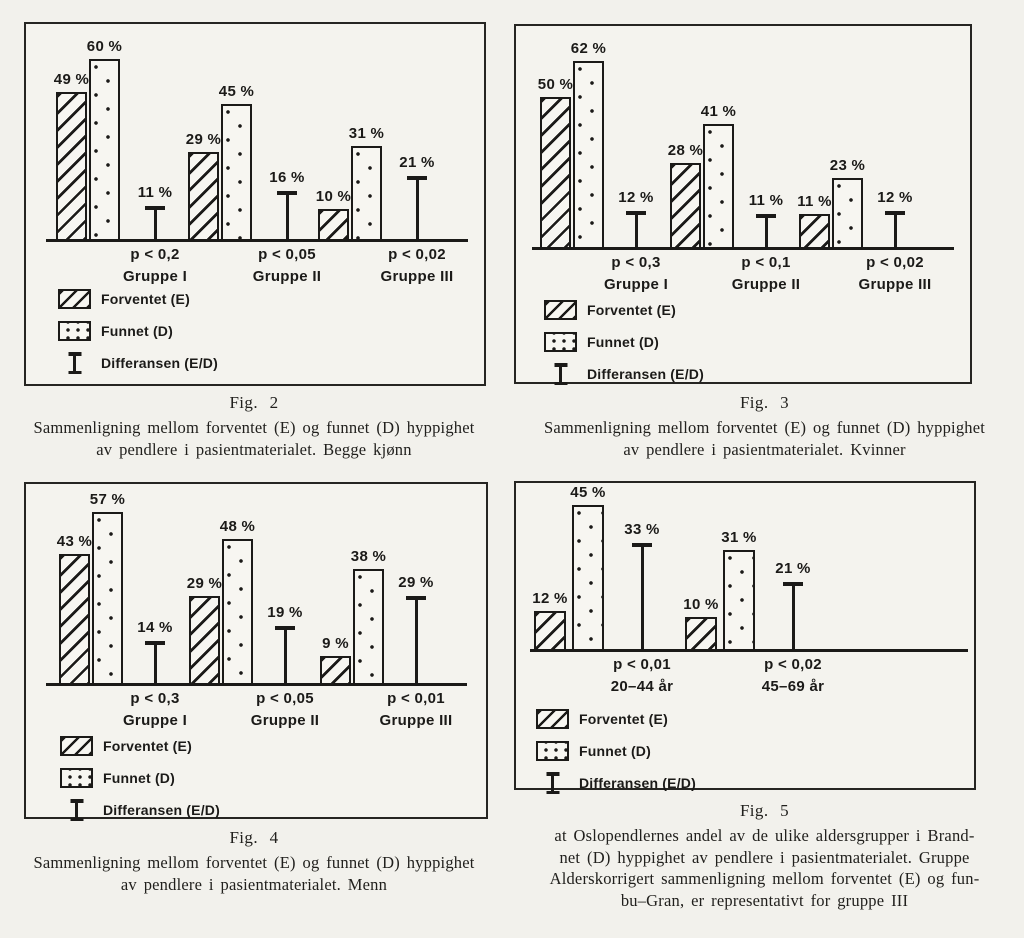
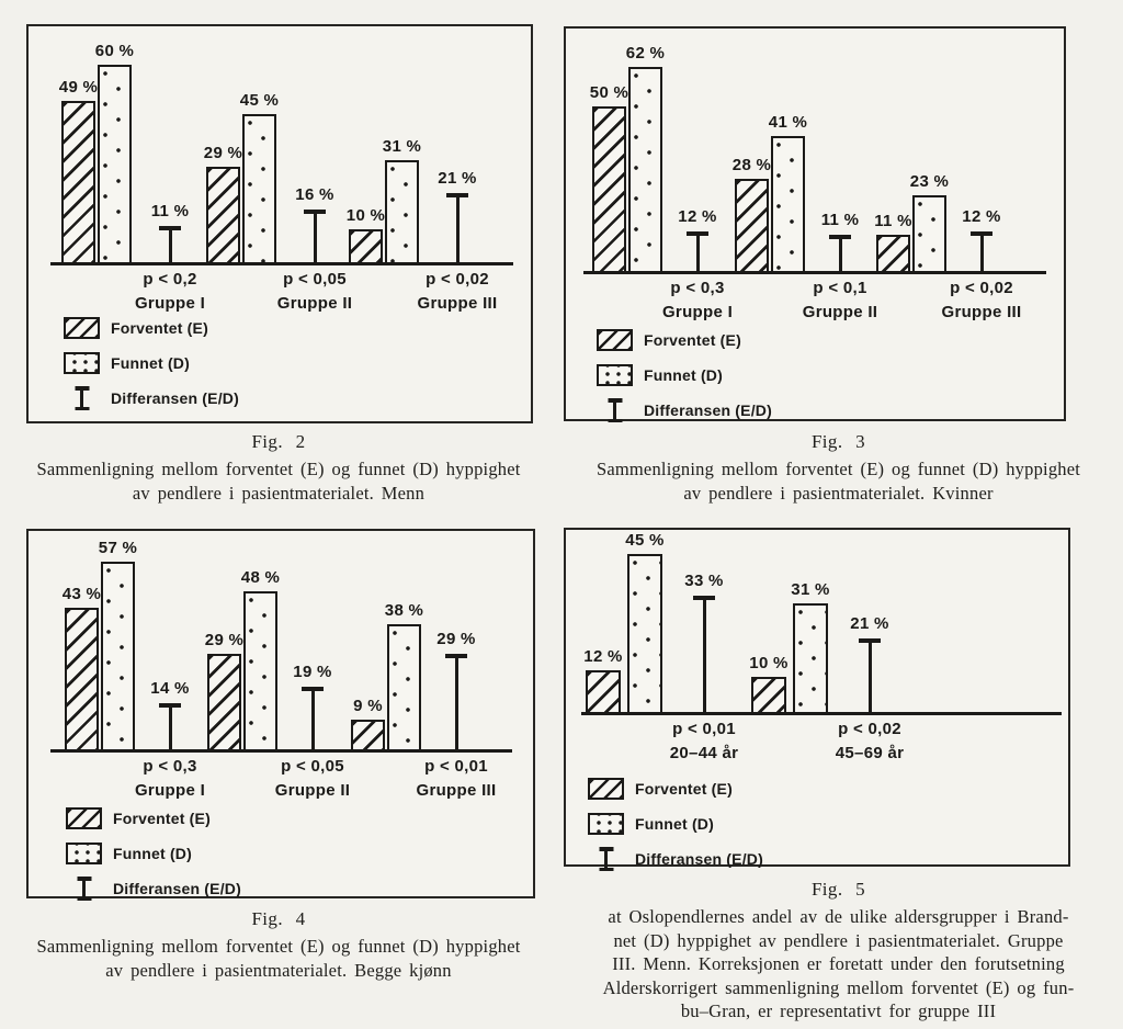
  49 %
  60 %
  11 %
  p < 0,2
  Gruppe I
  29 %
  45 %
  16 %
  p < 0,05
  Gruppe II
  10 %
  31 %
  21 %
  p < 0,02
  Gruppe III
  Forventet (E)
  Funnet (D)
  Differansen (E/D)
  Fig. 2
  Sammenligning mellom forventet (E) og funnet (D) hyppighet
- av pendlere i pasientmaterialet. Begge kjønn
+ av pendlere i pasientmaterialet. Menn
  50 %
  62 %
  12 %
  p < 0,3
  Gruppe I
  28 %
  41 %
  11 %
  p < 0,1
  Gruppe II
  11 %
  23 %
  12 %
  p < 0,02
  Gruppe III
  Forventet (E)
  Funnet (D)
  Differansen (E/D)
  Fig. 3
  Sammenligning mellom forventet (E) og funnet (D) hyppighet
  av pendlere i pasientmaterialet. Kvinner
  43 %
  57 %
  14 %
  p < 0,3
  Gruppe I
  29 %
  48 %
  19 %
  p < 0,05
  Gruppe II
  9 %
  38 %
  29 %
  p < 0,01
  Gruppe III
  Forventet (E)
  Funnet (D)
  Differansen (E/D)
  Fig. 4
  Sammenligning mellom forventet (E) og funnet (D) hyppighet
- av pendlere i pasientmaterialet. Menn
+ av pendlere i pasientmaterialet. Begge kjønn
  12 %
  45 %
  33 %
  p < 0,01
  20–44 år
  10 %
  31 %
  21 %
  p < 0,02
  45–69 år
  Forventet (E)
  Funnet (D)
  Differansen (E/D)
  Fig. 5
  at Oslopendlernes andel av de ulike aldersgrupper i Brand-
  net (D) hyppighet av pendlere i pasientmaterialet. Gruppe
+ III. Menn. Korreksjonen er foretatt under den forutsetning
  Alderskorrigert sammenligning mellom forventet (E) og fun-
  bu–Gran, er representativt for gruppe III
